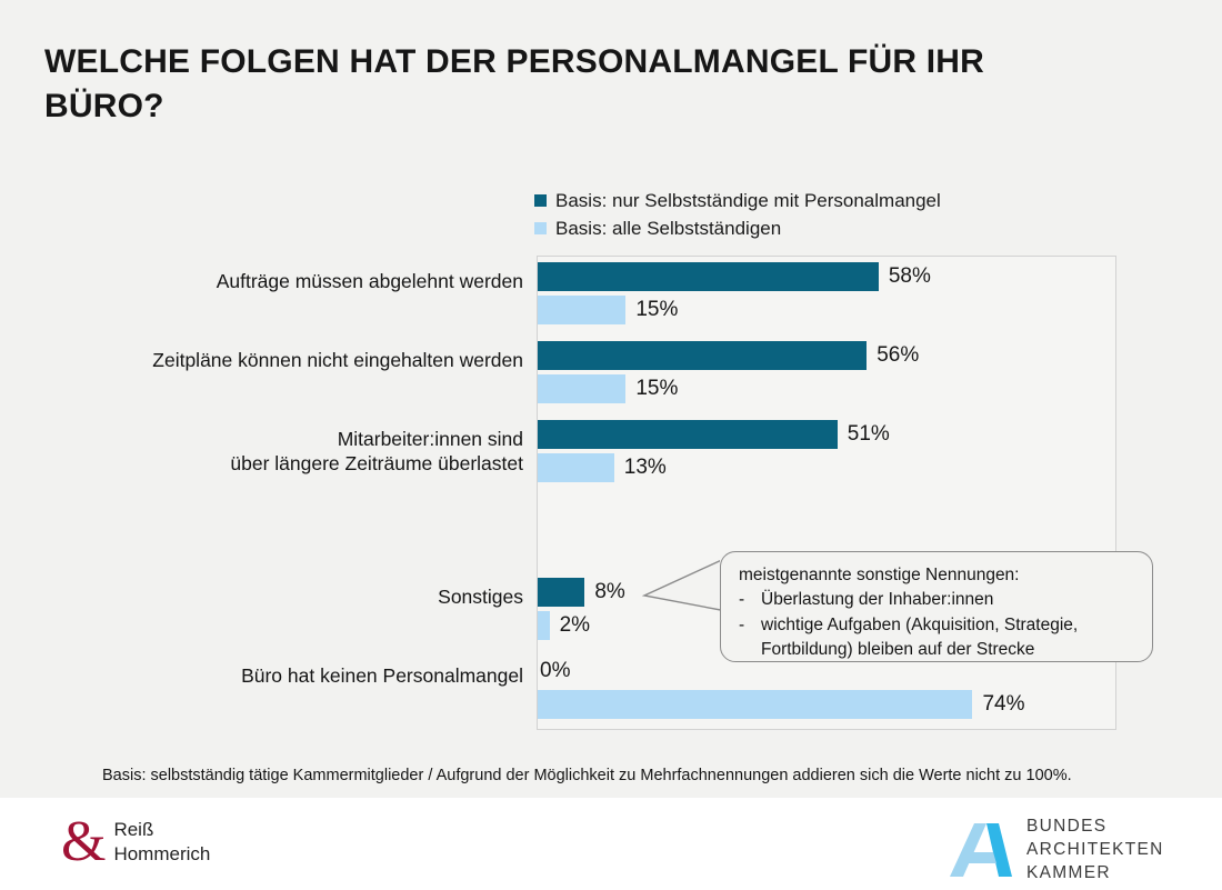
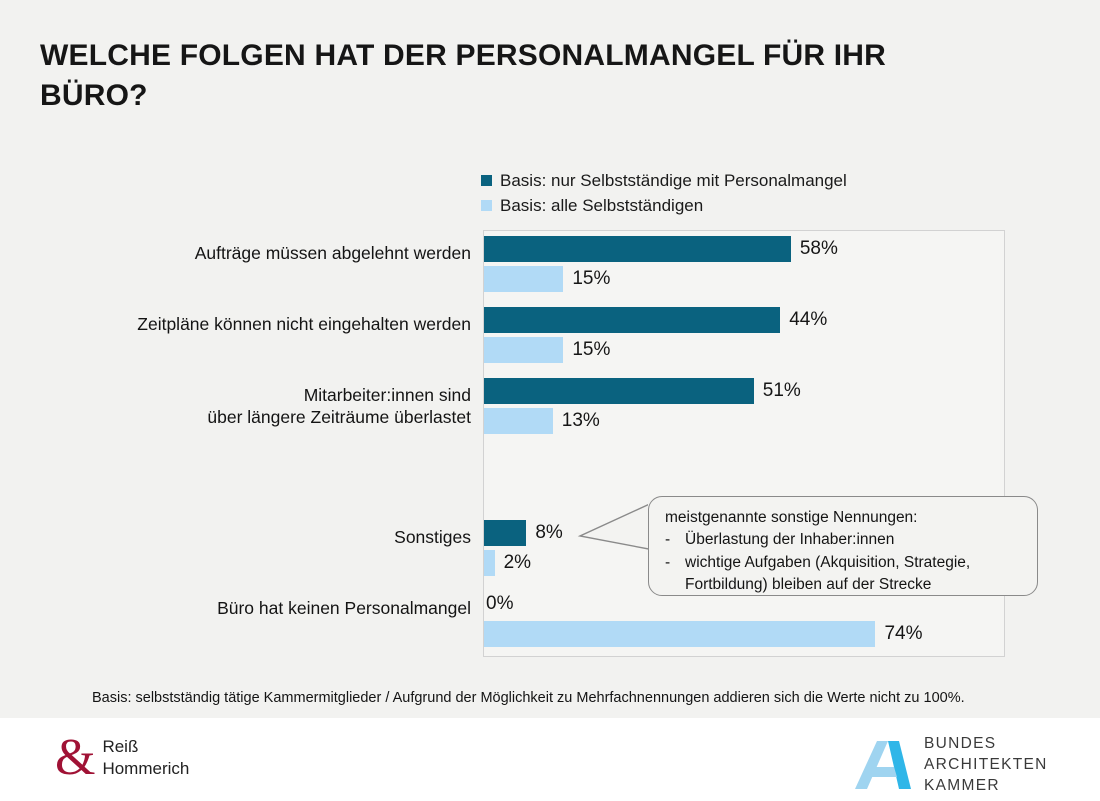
  WELCHE FOLGEN HAT DER PERSONALMANGEL FÜR IHR BÜRO?
  Basis: nur Selbstständige mit Personalmangel
  Basis: alle Selbstständigen
  Aufträge müssen abgelehnt werden
  58%
  15%
  Zeitpläne können nicht eingehalten werden
- 56%
+ 44%
  15%
  Mitarbeiter:innen sind
  über längere Zeiträume überlastet
  51%
  13%
  Sonstiges
  8%
  2%
  Büro hat keinen Personalmangel
  0%
  74%
  meistgenannte sonstige Nennungen:
  -
  Überlastung der Inhaber:innen
  -
  wichtige Aufgaben (Akquisition, Strategie, Fortbildung) bleiben auf der Strecke
  Basis: selbstständig tätige Kammermitglieder / Aufgrund der Möglichkeit zu Mehrfachnennungen addieren sich die Werte nicht zu 100%.
  &
  Reiß
  Hommerich
  BUNDES
  ARCHITEKTEN
  KAMMER
